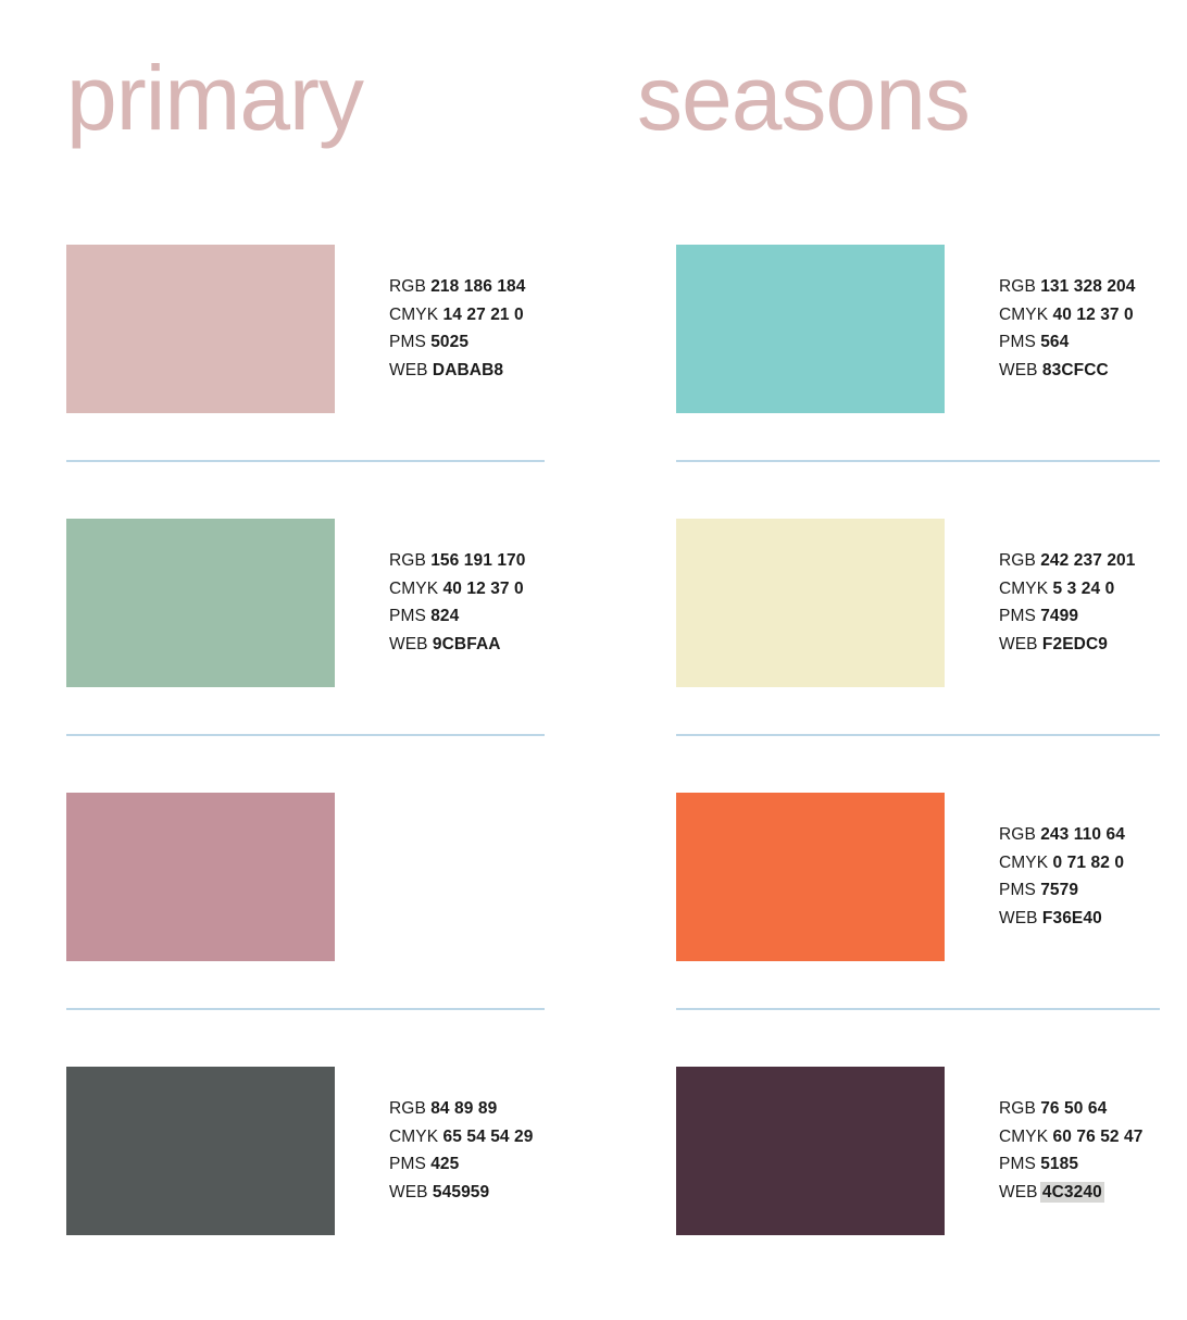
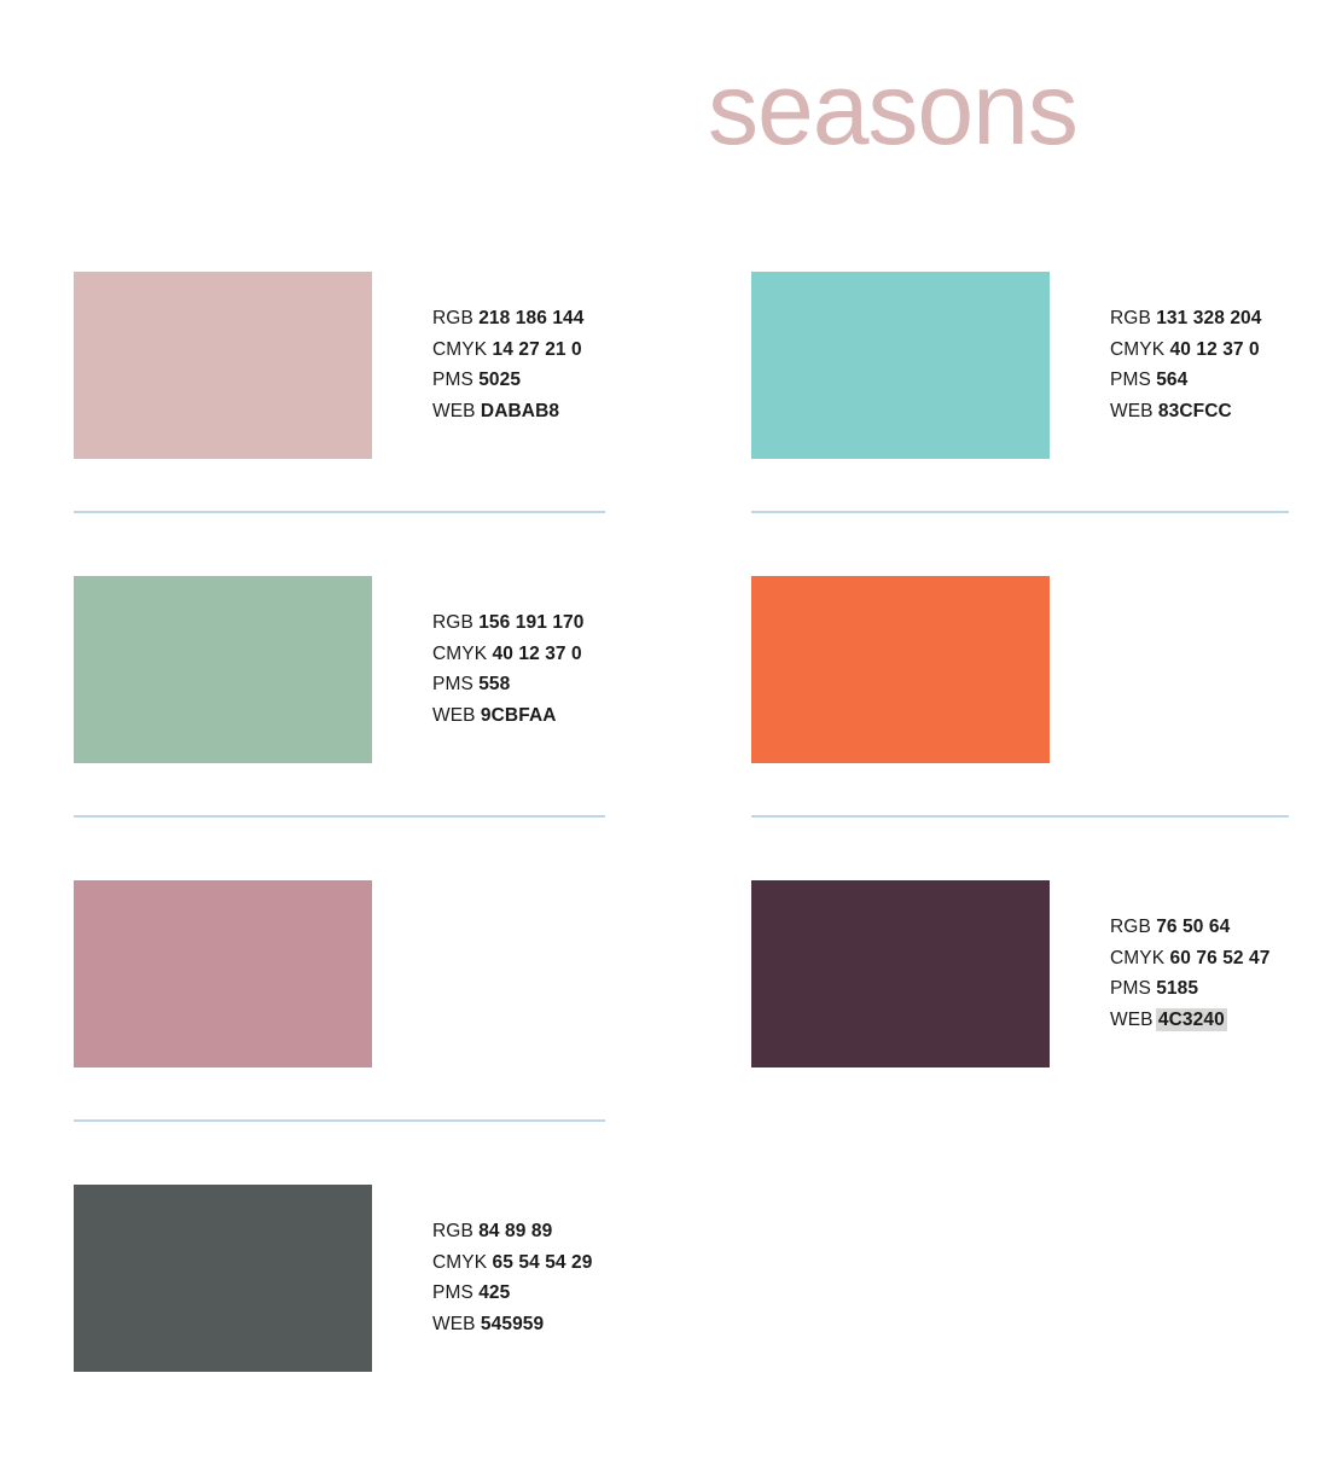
- primary
  seasons
- RGB 218 186 184
+ RGB 218 186 144
  CMYK 14 27 21 0
  PMS 5025
  WEB DABAB8
  RGB 156 191 170
  CMYK 40 12 37 0
- PMS 824
+ PMS 558
  WEB 9CBFAA
  RGB 84 89 89
  CMYK 65 54 54 29
  PMS 425
  WEB 545959
  RGB 131 328 204
  CMYK 40 12 37 0
  PMS 564
  WEB 83CFCC
- RGB 242 237 201
- CMYK 5 3 24 0
- PMS 7499
- WEB F2EDC9
- RGB 243 110 64
- CMYK 0 71 82 0
- PMS 7579
- WEB F36E40
  RGB 76 50 64
  CMYK 60 76 52 47
  PMS 5185
  WEB 4C3240
